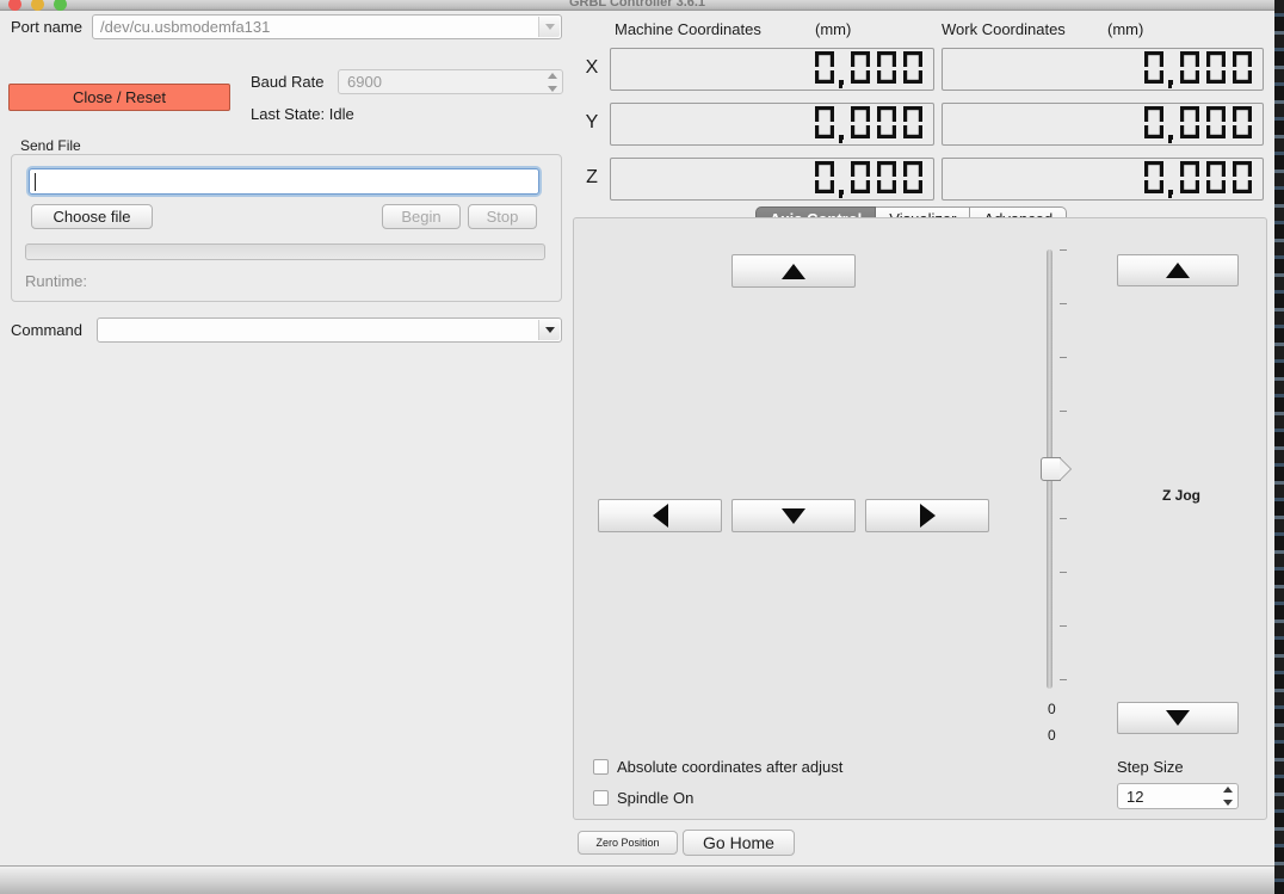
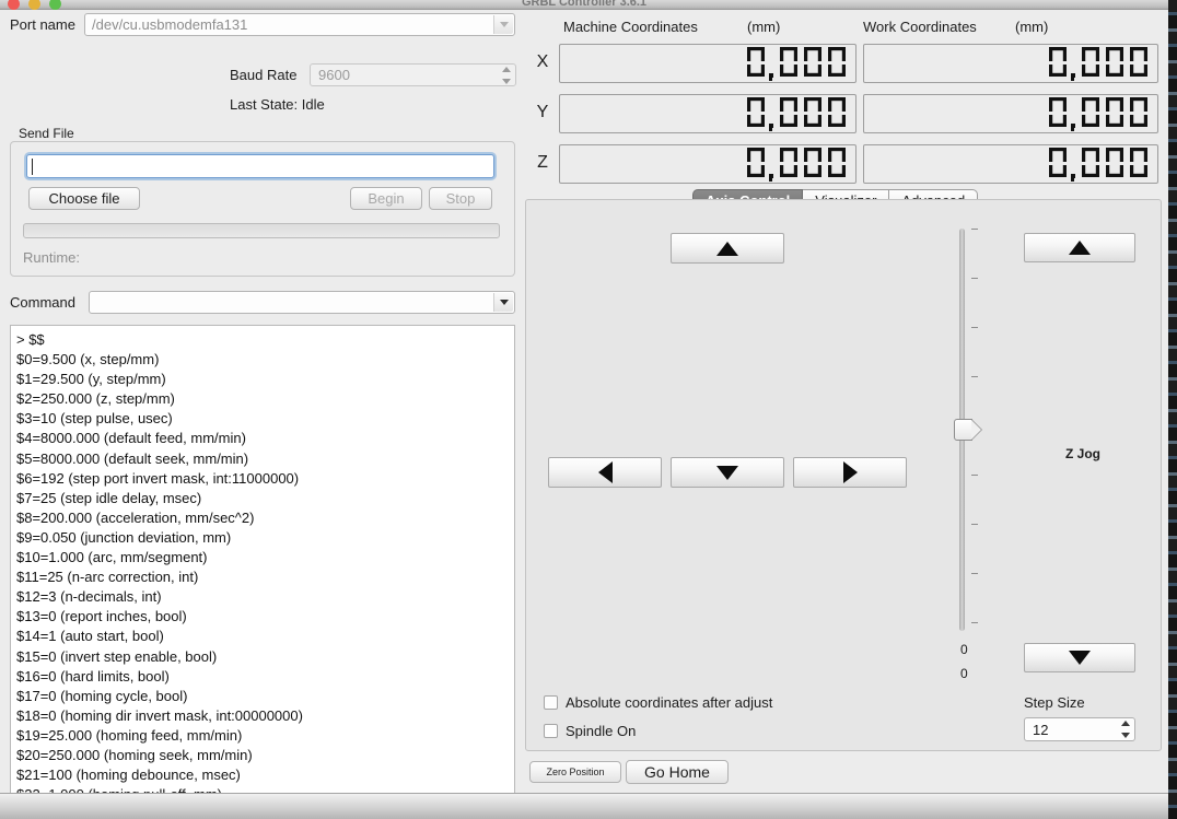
  GRBL Controller 3.6.1
  Port name
  /dev/cu.usbmodemfa131
- Close / Reset
  Baud Rate
- 6900
+ 9600
  Last State: Idle
  Send File
  Choose file
  Begin
  Stop
  Runtime:
  Command
+ > $$
+ $0=9.500 (x, step/mm)
+ $1=29.500 (y, step/mm)
+ $2=250.000 (z, step/mm)
+ $3=10 (step pulse, usec)
+ $4=8000.000 (default feed, mm/min)
+ $5=8000.000 (default seek, mm/min)
+ $6=192 (step port invert mask, int:11000000)
+ $7=25 (step idle delay, msec)
+ $8=200.000 (acceleration, mm/sec^2)
+ $9=0.050 (junction deviation, mm)
+ $10=1.000 (arc, mm/segment)
+ $11=25 (n-arc correction, int)
+ $12=3 (n-decimals, int)
+ $13=0 (report inches, bool)
+ $14=1 (auto start, bool)
+ $15=0 (invert step enable, bool)
+ $16=0 (hard limits, bool)
+ $17=0 (homing cycle, bool)
+ $18=0 (homing dir invert mask, int:00000000)
+ $19=25.000 (homing feed, mm/min)
+ $20=250.000 (homing seek, mm/min)
+ $21=100 (homing debounce, msec)
  Machine Coordinates
  (mm)
  Work Coordinates
  (mm)
  X
  Y
  Z
  0
  0
  Z Jog
  Absolute coordinates after adjust
  Spindle On
  Step Size
  12
  Zero Position
  Go Home
